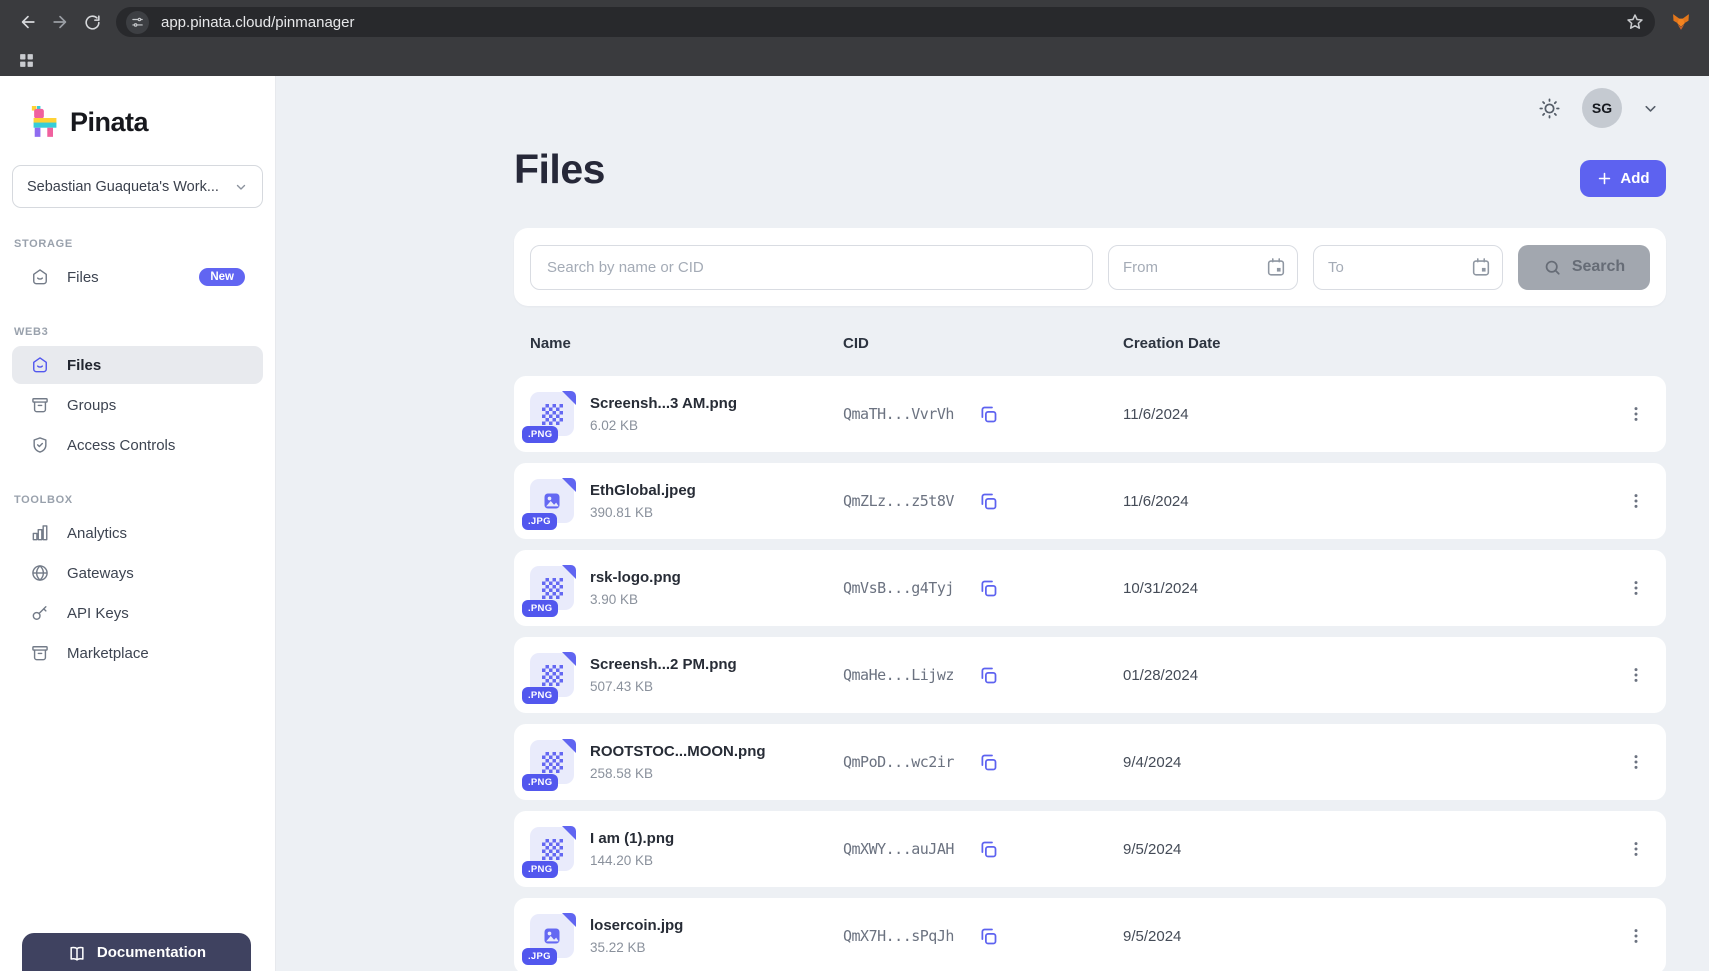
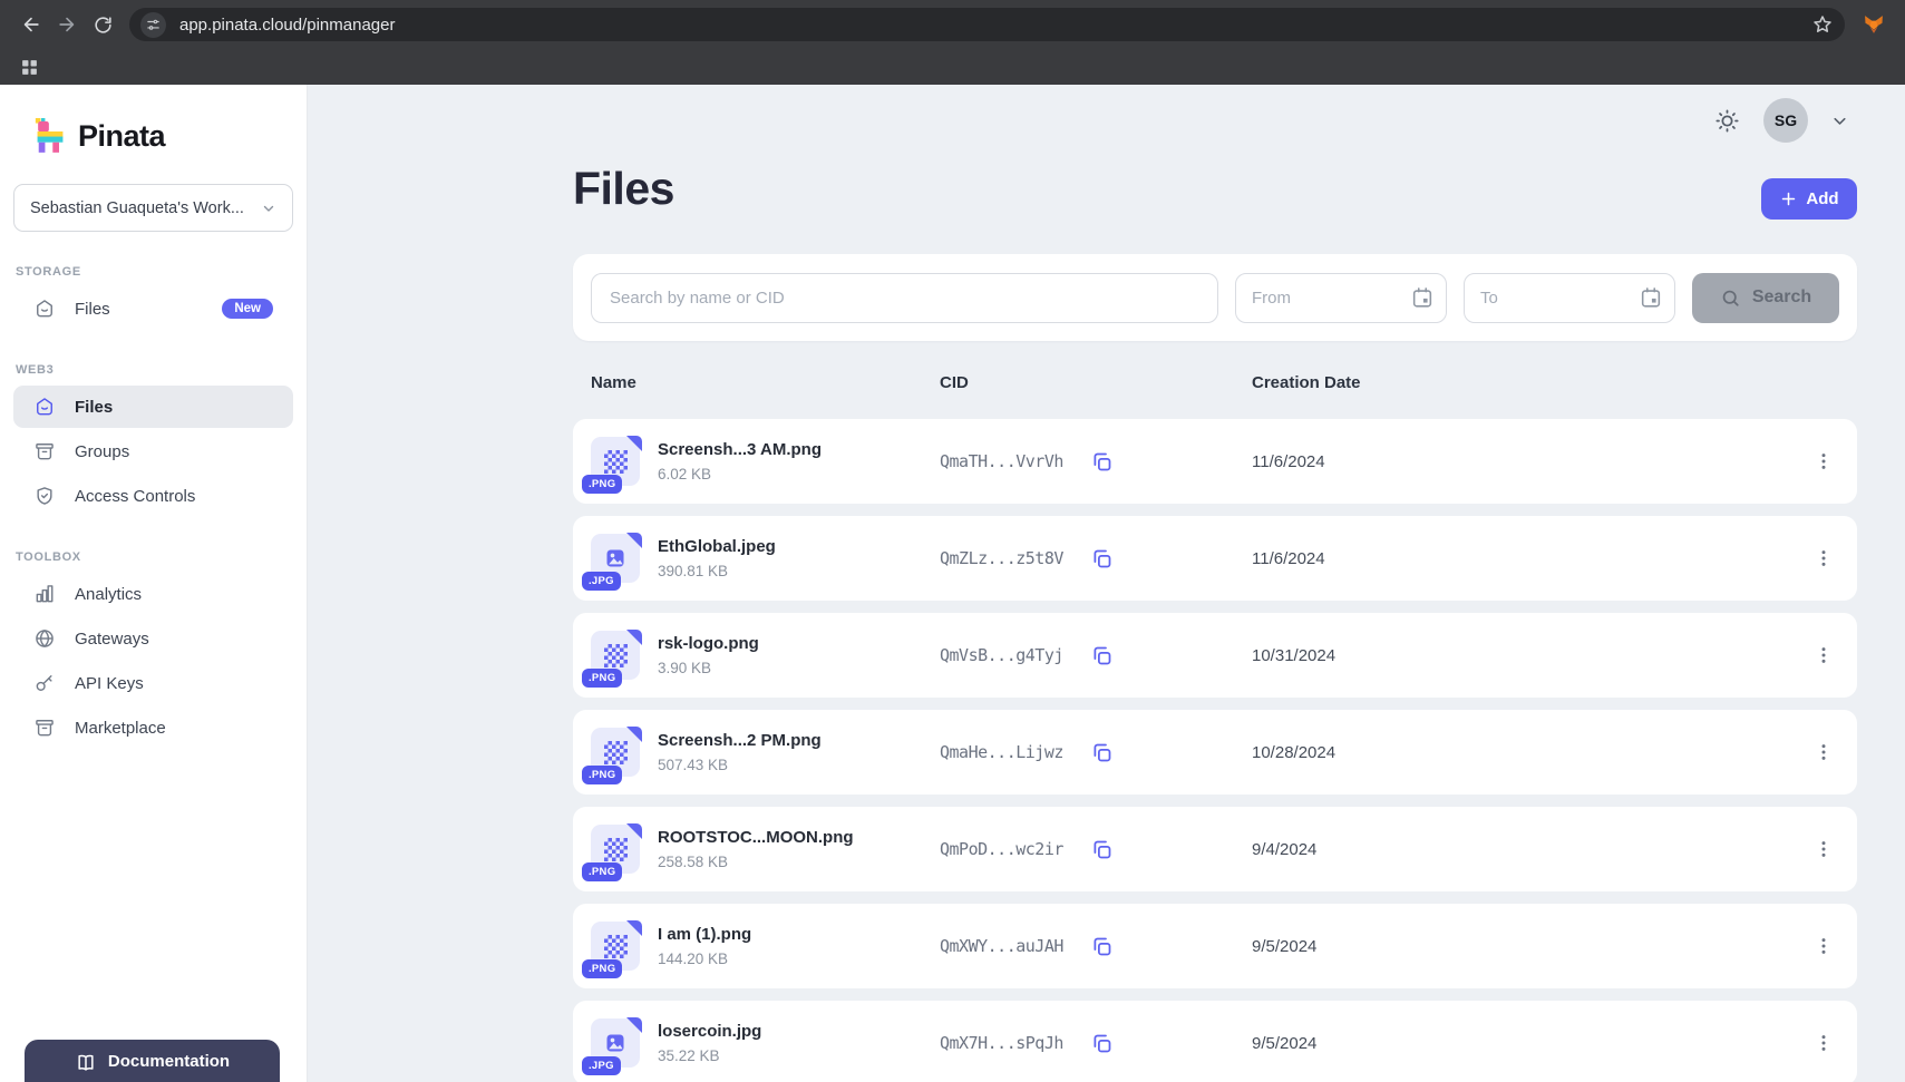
  app.pinata.cloud/pinmanager
  Pinata
  Sebastian Guaqueta's Work...
  STORAGE
  Files
  New
  WEB3
  Files
  Groups
  Access Controls
  TOOLBOX
  Analytics
  Gateways
  API Keys
  Marketplace
  Documentation
  SG
  Add
  Files
  Search by name or CID
  From
  To
  Search
  Name
  CID
  Creation Date
  .PNG
  Screensh...3 AM.png
  6.02 KB
  QmaTH...VvrVh
  11/6/2024
  .JPG
  EthGlobal.jpeg
  390.81 KB
  QmZLz...z5t8V
  11/6/2024
  .PNG
  rsk-logo.png
  3.90 KB
  QmVsB...g4Tyj
  10/31/2024
  .PNG
  Screensh...2 PM.png
  507.43 KB
  QmaHe...Lijwz
- 01/28/2024
+ 10/28/2024
  .PNG
  ROOTSTOC...MOON.png
  258.58 KB
  QmPoD...wc2ir
  9/4/2024
  .PNG
  I am (1).png
  144.20 KB
  QmXWY...auJAH
  9/5/2024
  .JPG
  losercoin.jpg
  35.22 KB
  QmX7H...sPqJh
  9/5/2024
